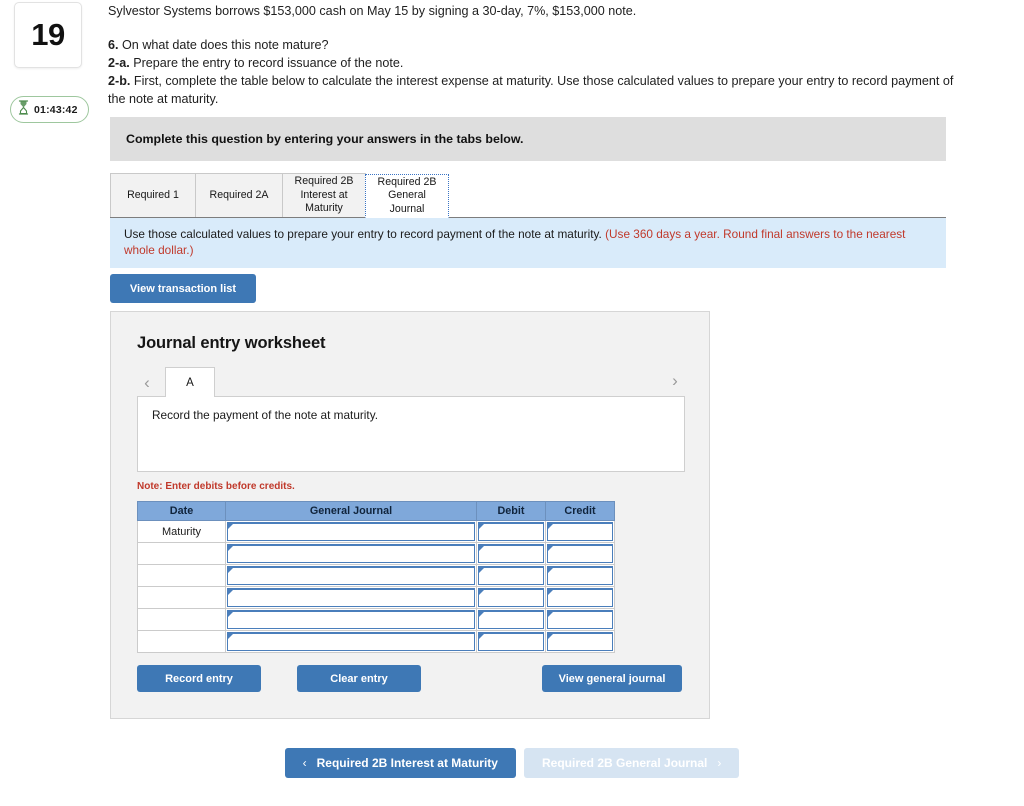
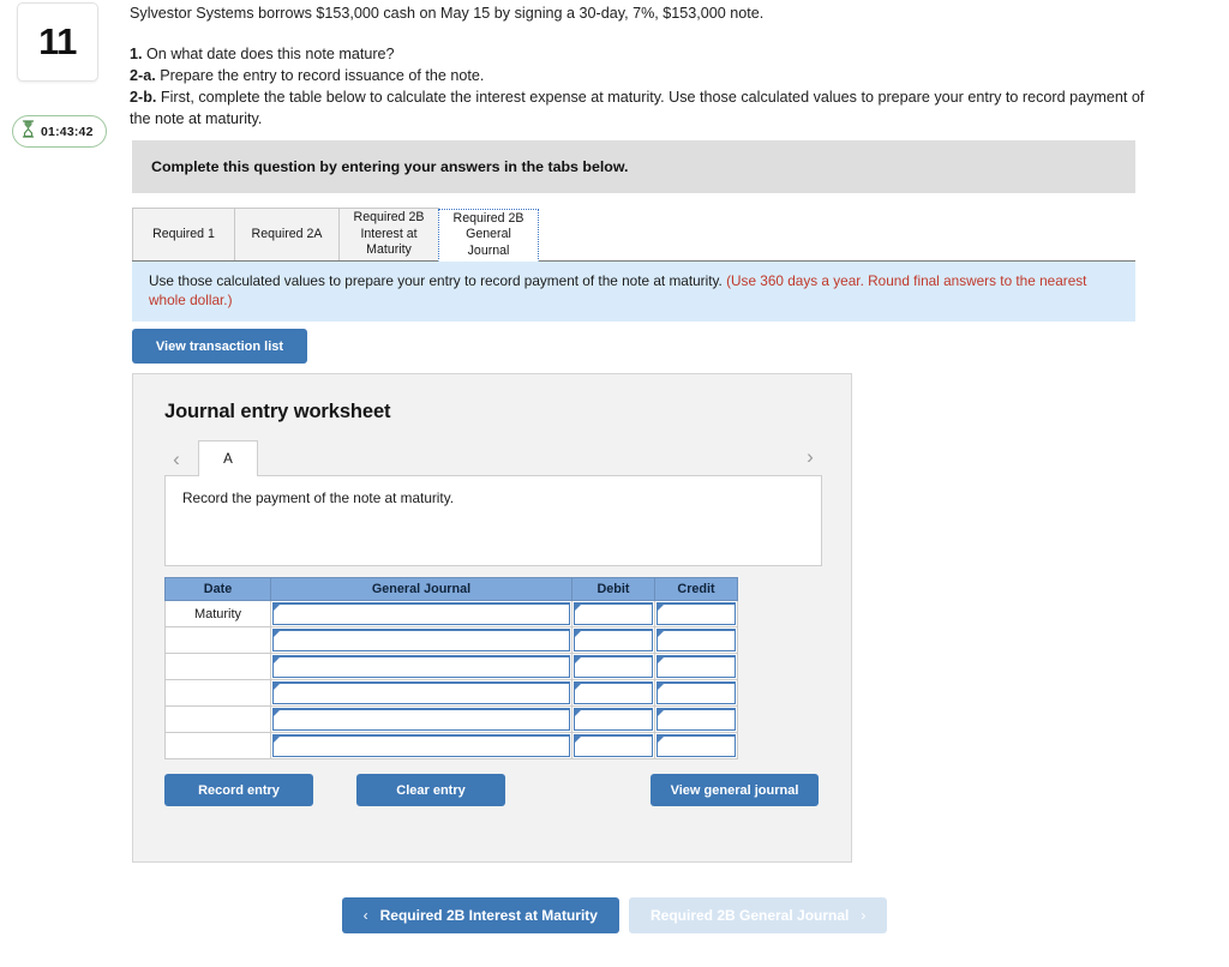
- 19
+ 11
  01:43:42
  Sylvestor Systems borrows $153,000 cash on May 15 by signing a 30-day, 7%, $153,000 note.
- 6. On what date does this note mature?
+ 1. On what date does this note mature?
  2-a. Prepare the entry to record issuance of the note.
  2-b. First, complete the table below to calculate the interest expense at maturity. Use those calculated values to prepare your entry to record payment of the note at maturity.
  Complete this question by entering your answers in the tabs below.
  Required 1
  Required 2A
  Required 2B Interest at Maturity
  Required 2B General Journal
  Use those calculated values to prepare your entry to record payment of the note at maturity. (Use 360 days a year. Round final answers to the nearest whole dollar.)
  View transaction list
  Journal entry worksheet
  ‹
  A
  ›
  Record the payment of the note at maturity.
- Note: Enter debits before credits.
  Date	General Journal	Debit	Credit
  Maturity
  Record entry
  Clear entry
  View general journal
  ‹
  Required 2B Interest at Maturity
  Required 2B General Journal
  ›
